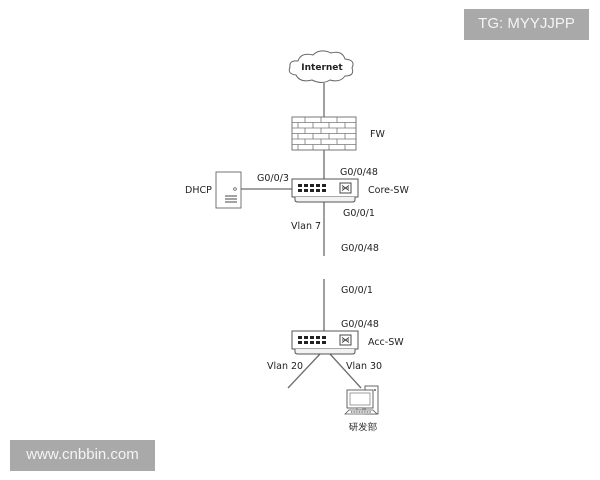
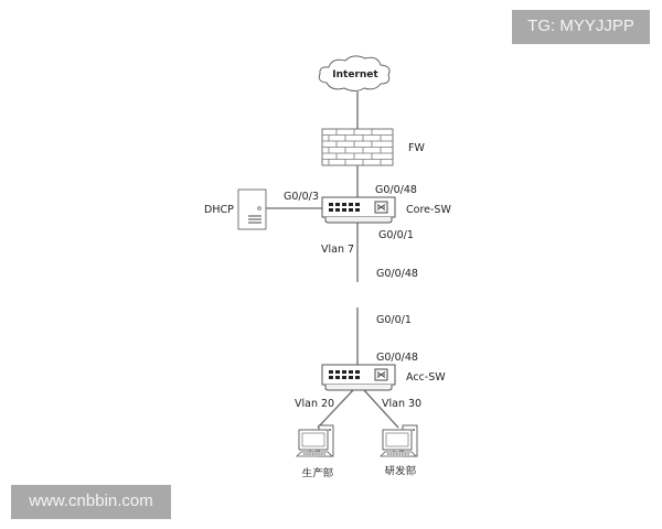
  Internet
  FW
  DHCP
  Core-SW
  Acc-SW
+ 生产部
  研发部
  G0/0/48
  G0/0/3
  G0/0/1
  Vlan 7
  G0/0/48
  G0/0/1
  G0/0/48
  Vlan 20
  Vlan 30
  TG: MYYJJPP
  www.cnbbin.com
